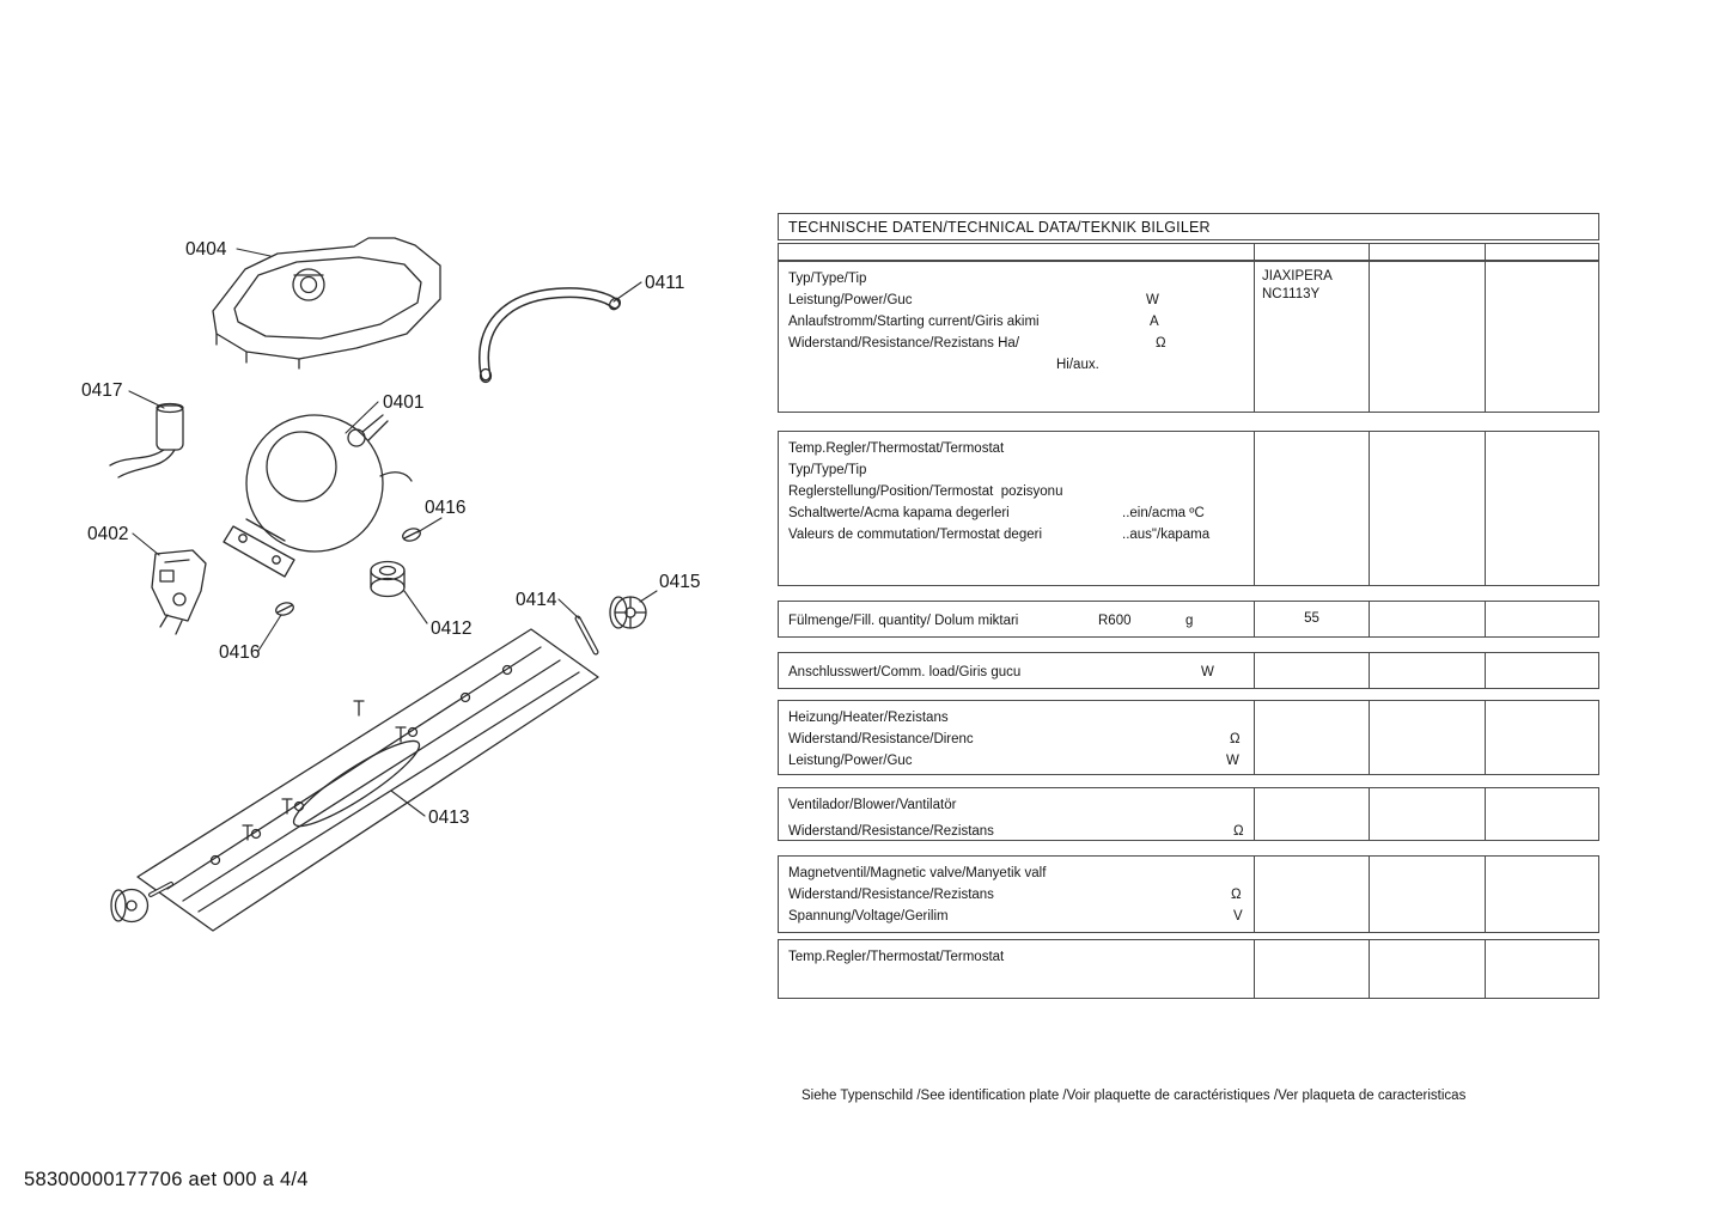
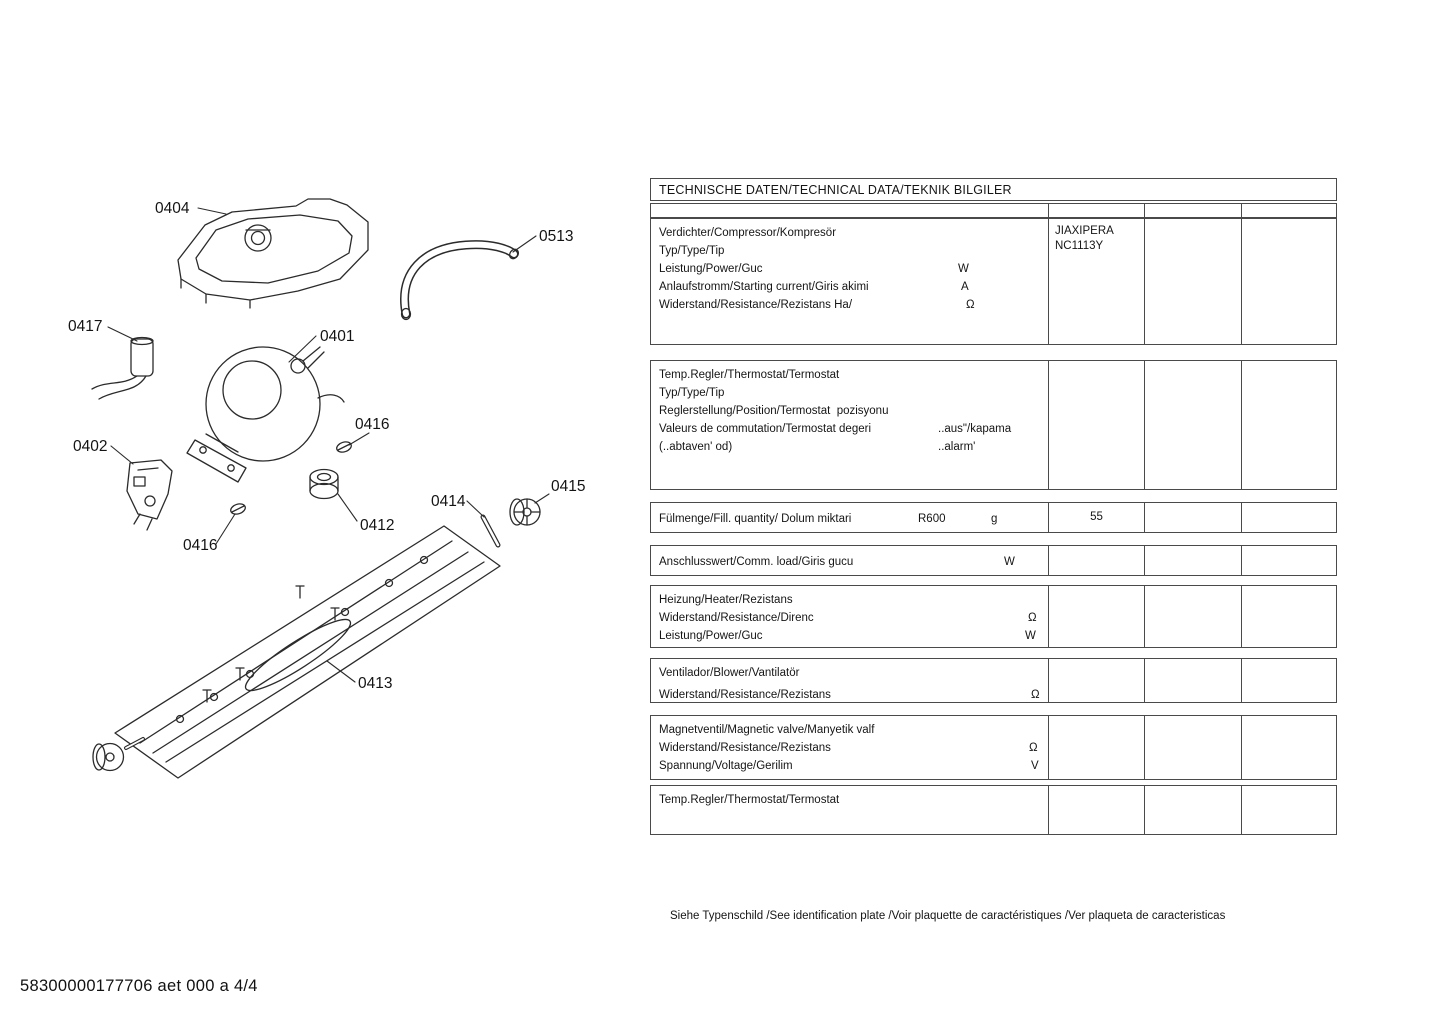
  0404
- 0411
+ 0513
  0417
  0401
  0402
  0416
  0412
  0416
  0414
  0415
  0413
  TECHNISCHE DATEN/TECHNICAL DATA/TEKNIK BILGILER
+ Verdichter/Compressor/Kompresör
  Typ/Type/Tip
  Leistung/Power/Guc
  W
  Anlaufstromm/Starting current/Giris akimi
  A
  Widerstand/Resistance/Rezistans Ha/
  Ω
- Hi/aux.
  JIAXIPERA
  NC1113Y
  Temp.Regler/Thermostat/Termostat
  Typ/Type/Tip
  Reglerstellung/Position/Termostat pozisyonu
- Schaltwerte/Acma kapama degerleri
- ..ein/acma ºC
  Valeurs de commutation/Termostat degeri
  ..aus"/kapama
+ (..abtaven' od)
+ ..alarm'
  Fülmenge/Fill. quantity/ Dolum miktari
  R600
  g
  55
  Anschlusswert/Comm. load/Giris gucu
  W
  Heizung/Heater/Rezistans
  Widerstand/Resistance/Direnc
  Ω
  Leistung/Power/Guc
  W
  Ventilador/Blower/Vantilatör
  Widerstand/Resistance/Rezistans
  Ω
  Magnetventil/Magnetic valve/Manyetik valf
  Widerstand/Resistance/Rezistans
  Ω
  Spannung/Voltage/Gerilim
  V
  Temp.Regler/Thermostat/Termostat
  Siehe Typenschild /See identification plate /Voir plaquette de caractéristiques /Ver plaqueta de caracteristicas
  58300000177706 aet 000 a 4/4
